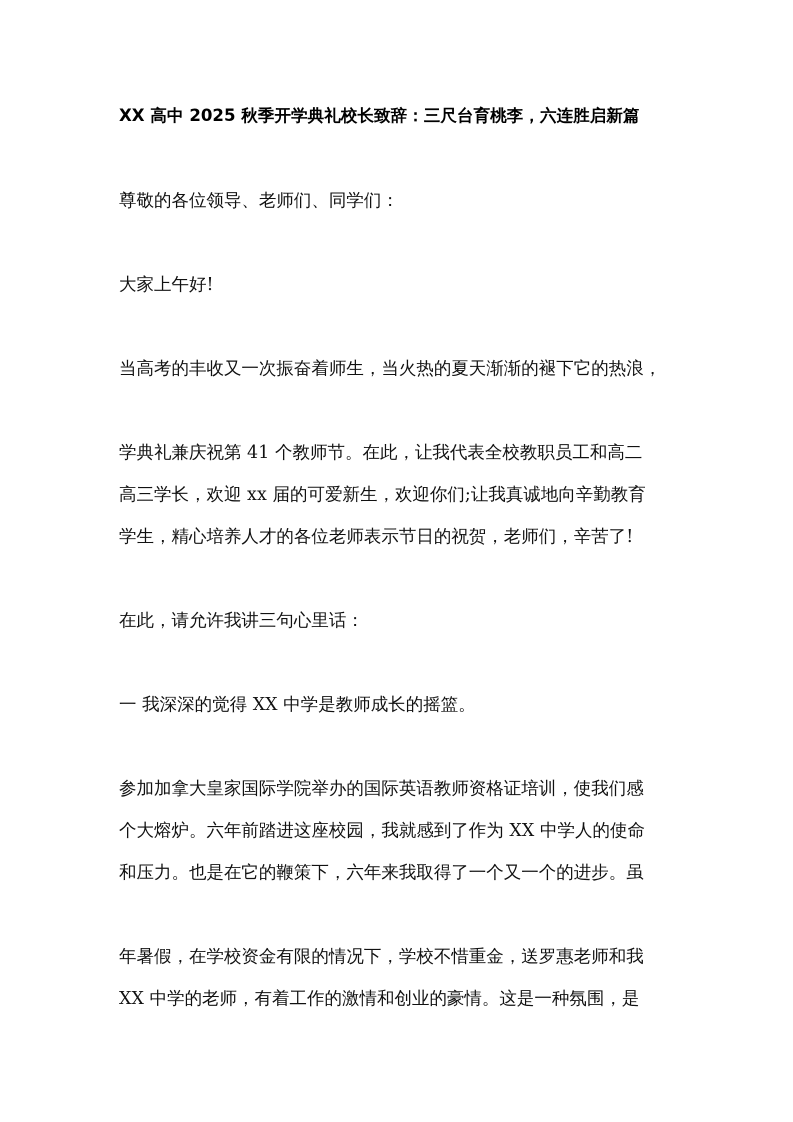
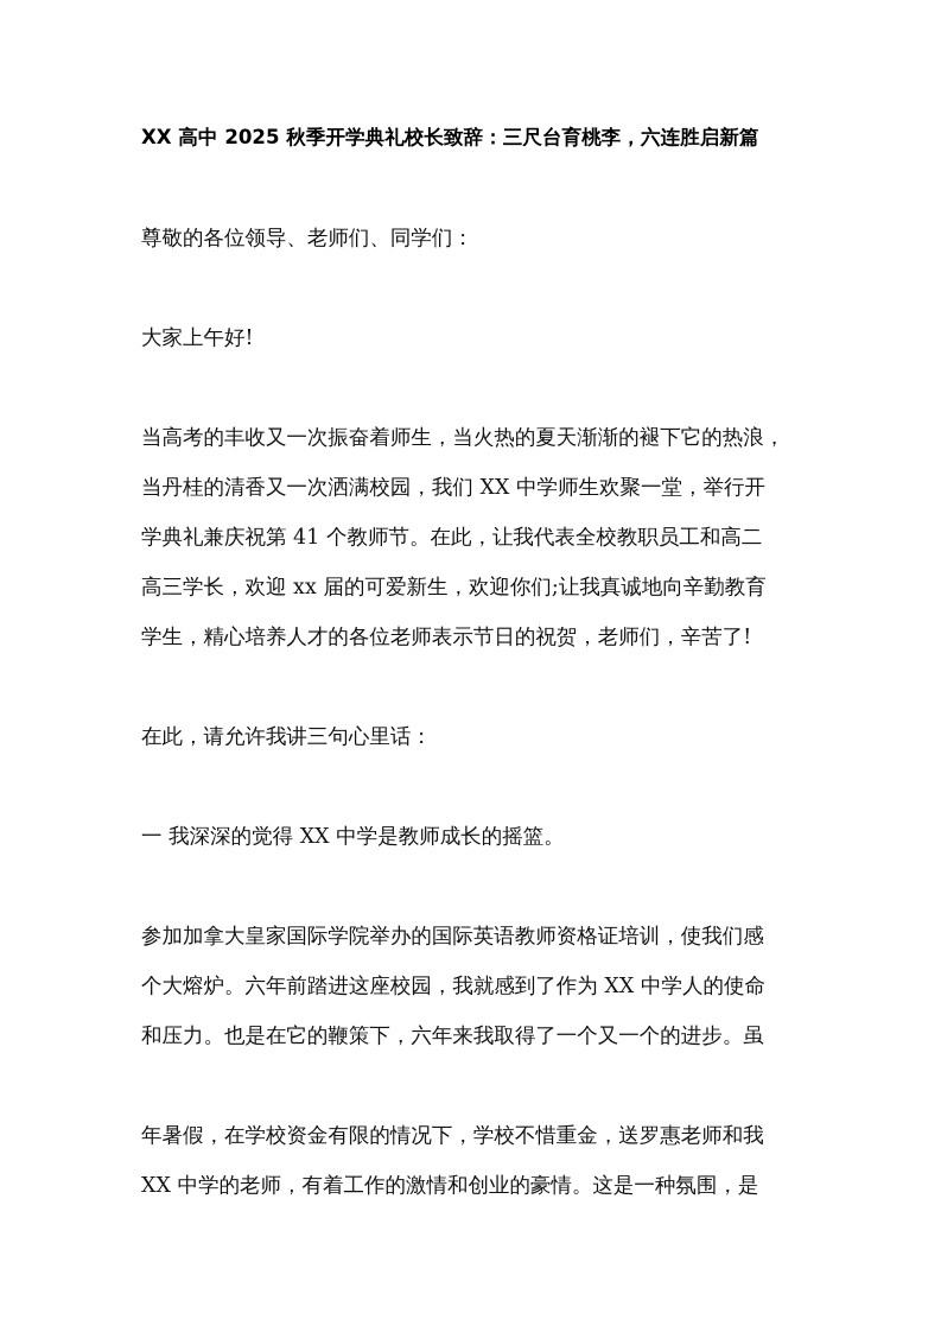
  XX 高中 2025 秋季开学典礼校长致辞：三尺台育桃李，六连胜启新篇
  尊敬的各位领导、老师们、同学们：
  大家上午好!
  当高考的丰收又一次振奋着师生，当火热的夏天渐渐的褪下它的热浪，
+ 当丹桂的清香又一次洒满校园，我们 XX 中学师生欢聚一堂，举行开
  学典礼兼庆祝第 41 个教师节。在此，让我代表全校教职员工和高二
  高三学长，欢迎 xx 届的可爱新生，欢迎你们;让我真诚地向辛勤教育
  学生，精心培养人才的各位老师表示节日的祝贺，老师们，辛苦了!
  在此，请允许我讲三句心里话：
  一 我深深的觉得 XX 中学是教师成长的摇篮。
  参加加拿大皇家国际学院举办的国际英语教师资格证培训，使我们感
  个大熔炉。六年前踏进这座校园，我就感到了作为 XX 中学人的使命
  和压力。也是在它的鞭策下，六年来我取得了一个又一个的进步。虽
  年暑假，在学校资金有限的情况下，学校不惜重金，送罗惠老师和我
  XX 中学的老师，有着工作的激情和创业的豪情。这是一种氛围，是
